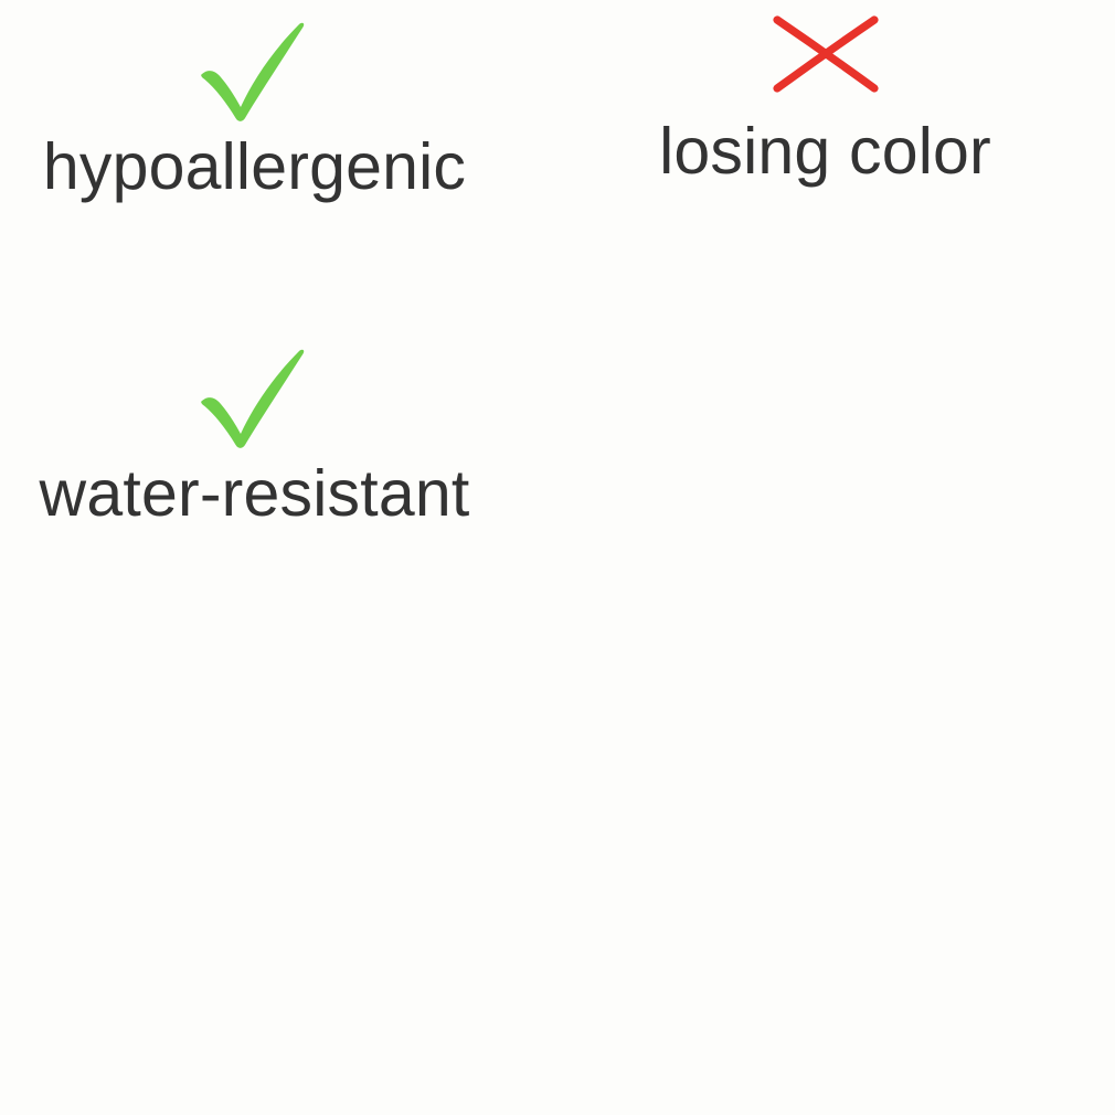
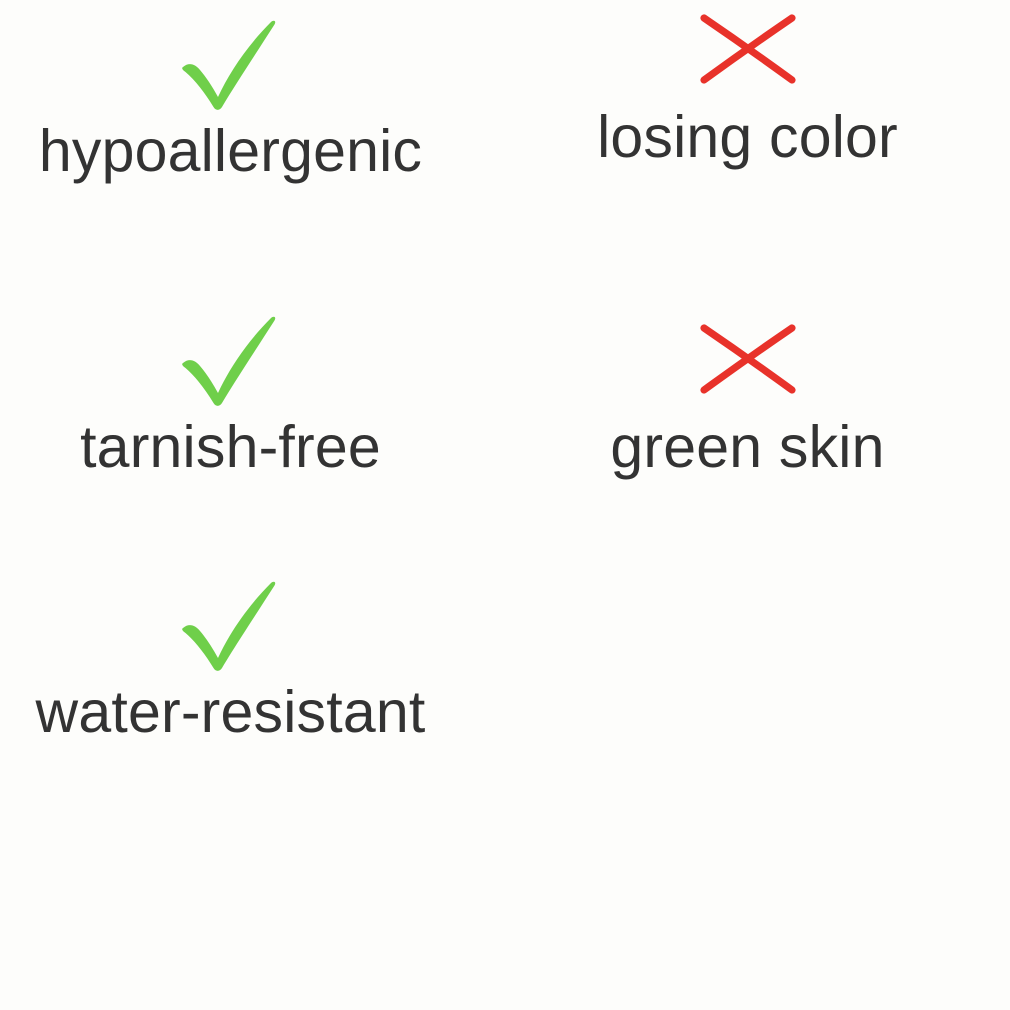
  hypoallergenic
  losing color
+ tarnish-free
+ green skin
  water-resistant
